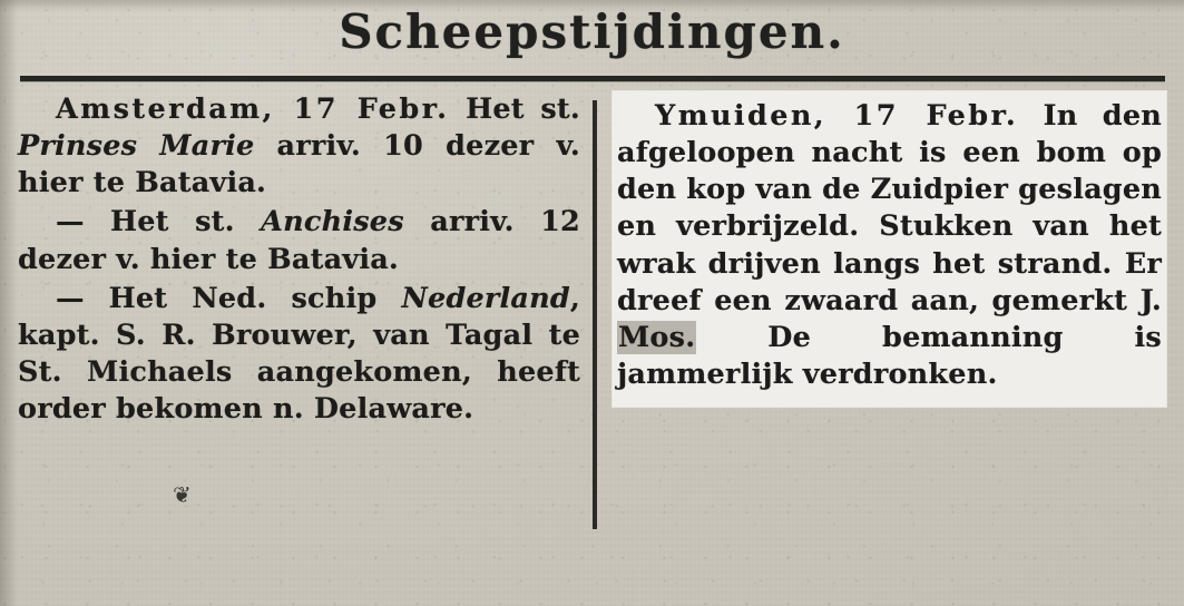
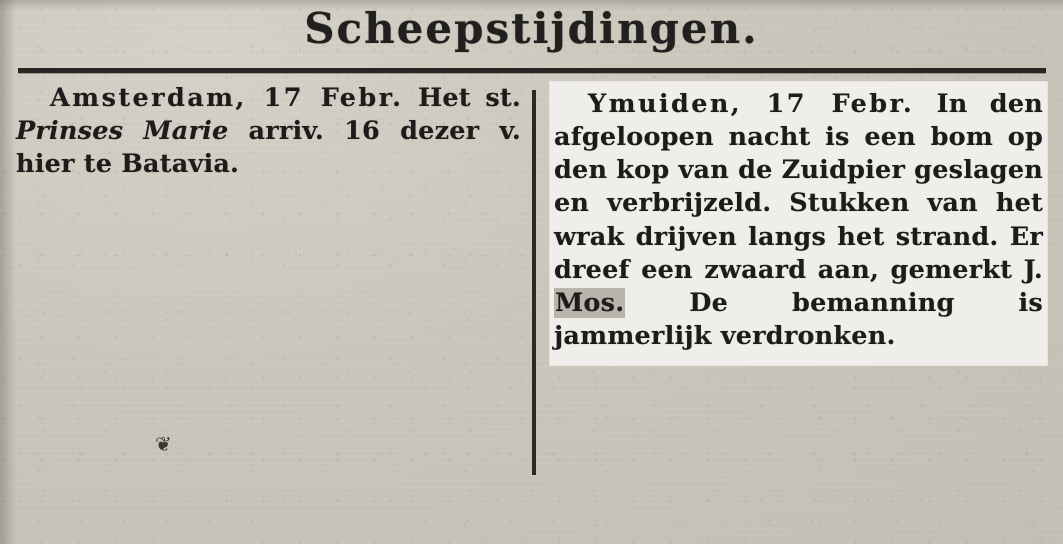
  Scheepstijdingen.
- Amsterdam, 17 Febr. Het st. Prinses Marie arriv. 10 dezer v. hier te Batavia.
+ Amsterdam, 17 Febr. Het st. Prinses Marie arriv. 16 dezer v. hier te Batavia.
- — Het st. Anchises arriv. 12 dezer v. hier te Batavia.
- — Het Ned. schip Nederland, kapt. S. R. Brouwer, van Tagal te St. Michaels aangekomen, heeft order bekomen n. Delaware.
  Ymuiden, 17 Febr. In den afgeloopen nacht is een bom op den kop van de Zuidpier geslagen en verbrijzeld. Stukken van het wrak drijven langs het strand. Er dreef een zwaard aan, gemerkt J. Mos. De bemanning is jammerlijk verdronken.
  ❦
